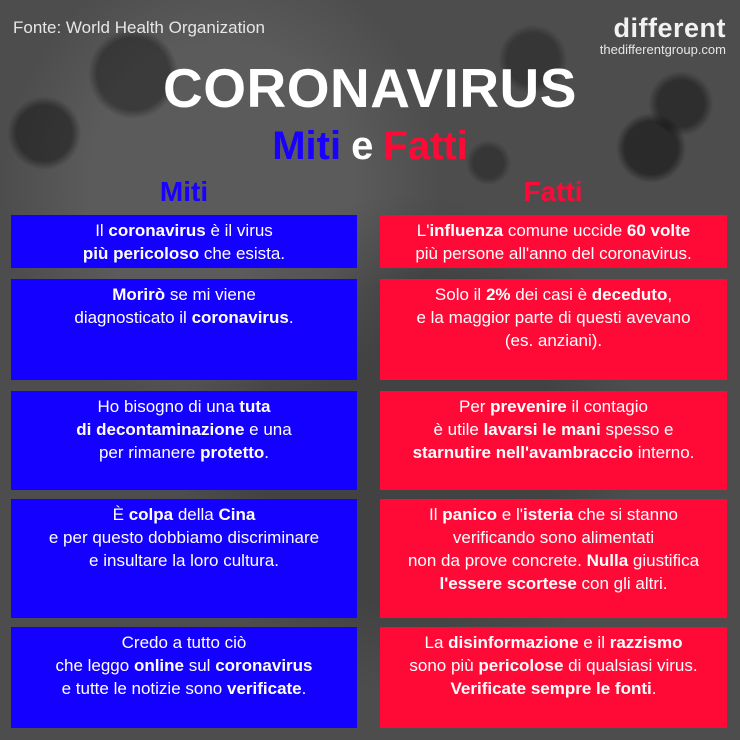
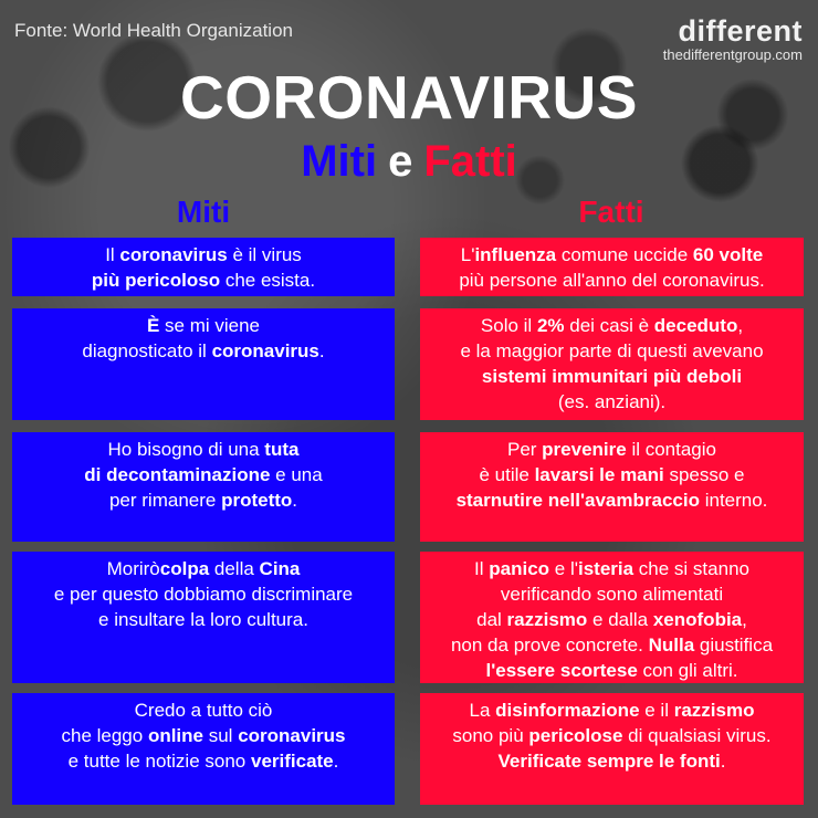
  Fonte: World Health Organization
  different
  thedifferentgroup.com
  CORONAVIRUS
  Miti e Fatti
  Miti
  Fatti
  Il coronavirus è il virus
  più pericoloso che esista.
  L'influenza comune uccide 60 volte
  più persone all'anno del coronavirus.
- Morirò se mi viene
+ È se mi viene
  diagnosticato il coronavirus.
  Solo il 2% dei casi è deceduto,
  e la maggior parte di questi avevano
+ sistemi immunitari più deboli
  (es. anziani).
  Ho bisogno di una tuta
  di decontaminazione e una
  per rimanere protetto.
  Per prevenire il contagio
  è utile lavarsi le mani spesso e
  starnutire nell'avambraccio interno.
- È colpa della Cina
+ Moriròcolpa della Cina
  e per questo dobbiamo discriminare
  e insultare la loro cultura.
  Il panico e l'isteria che si stanno
  verificando sono alimentati
+ dal razzismo e dalla xenofobia,
  non da prove concrete. Nulla giustifica
  l'essere scortese con gli altri.
  Credo a tutto ciò
  che leggo online sul coronavirus
  e tutte le notizie sono verificate.
  La disinformazione e il razzismo
  sono più pericolose di qualsiasi virus.
  Verificate sempre le fonti.
